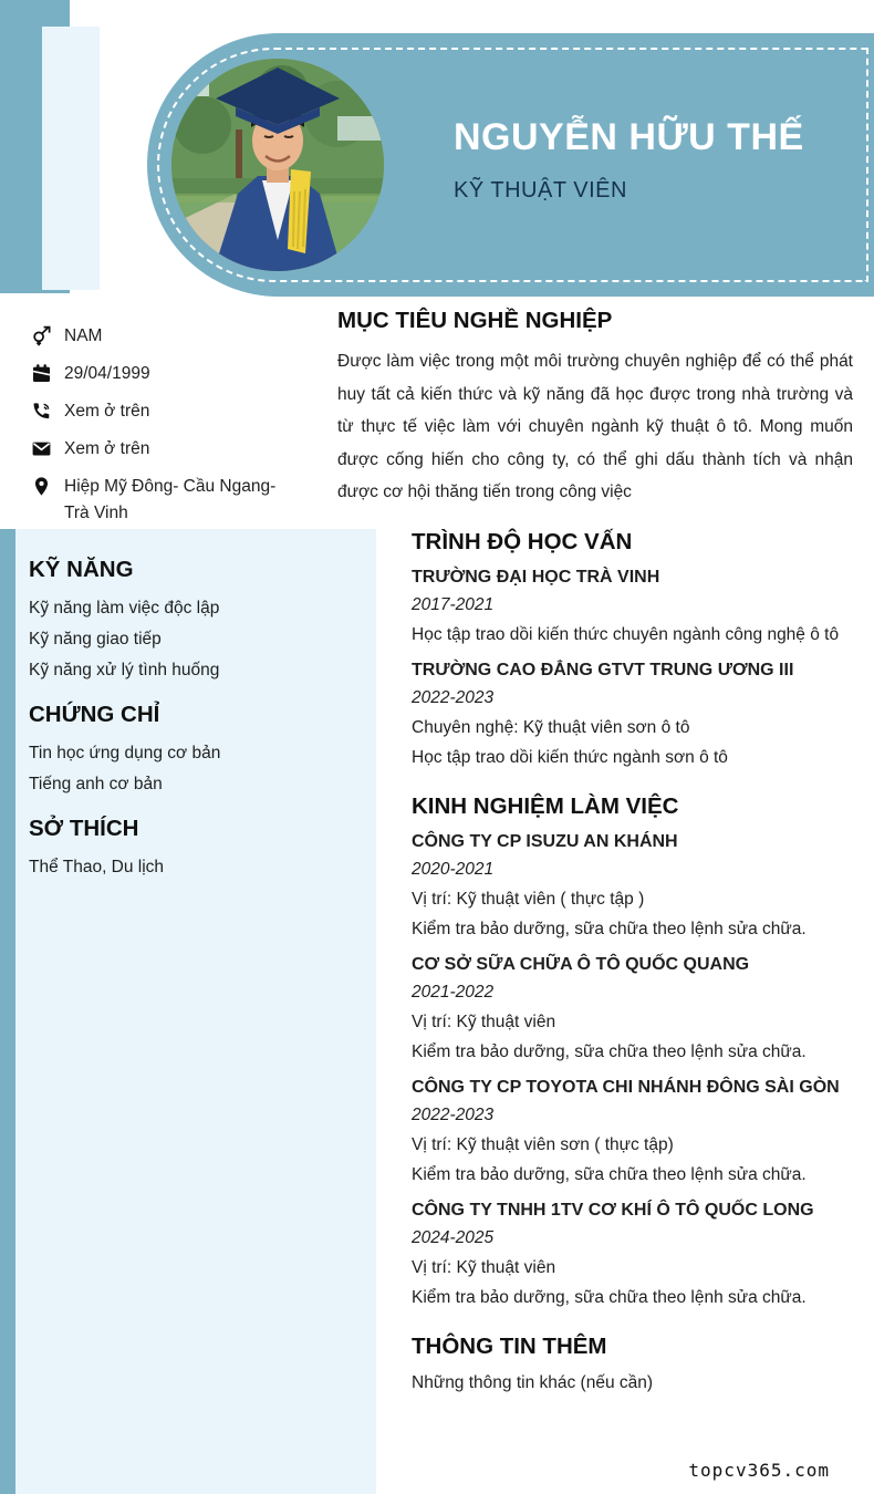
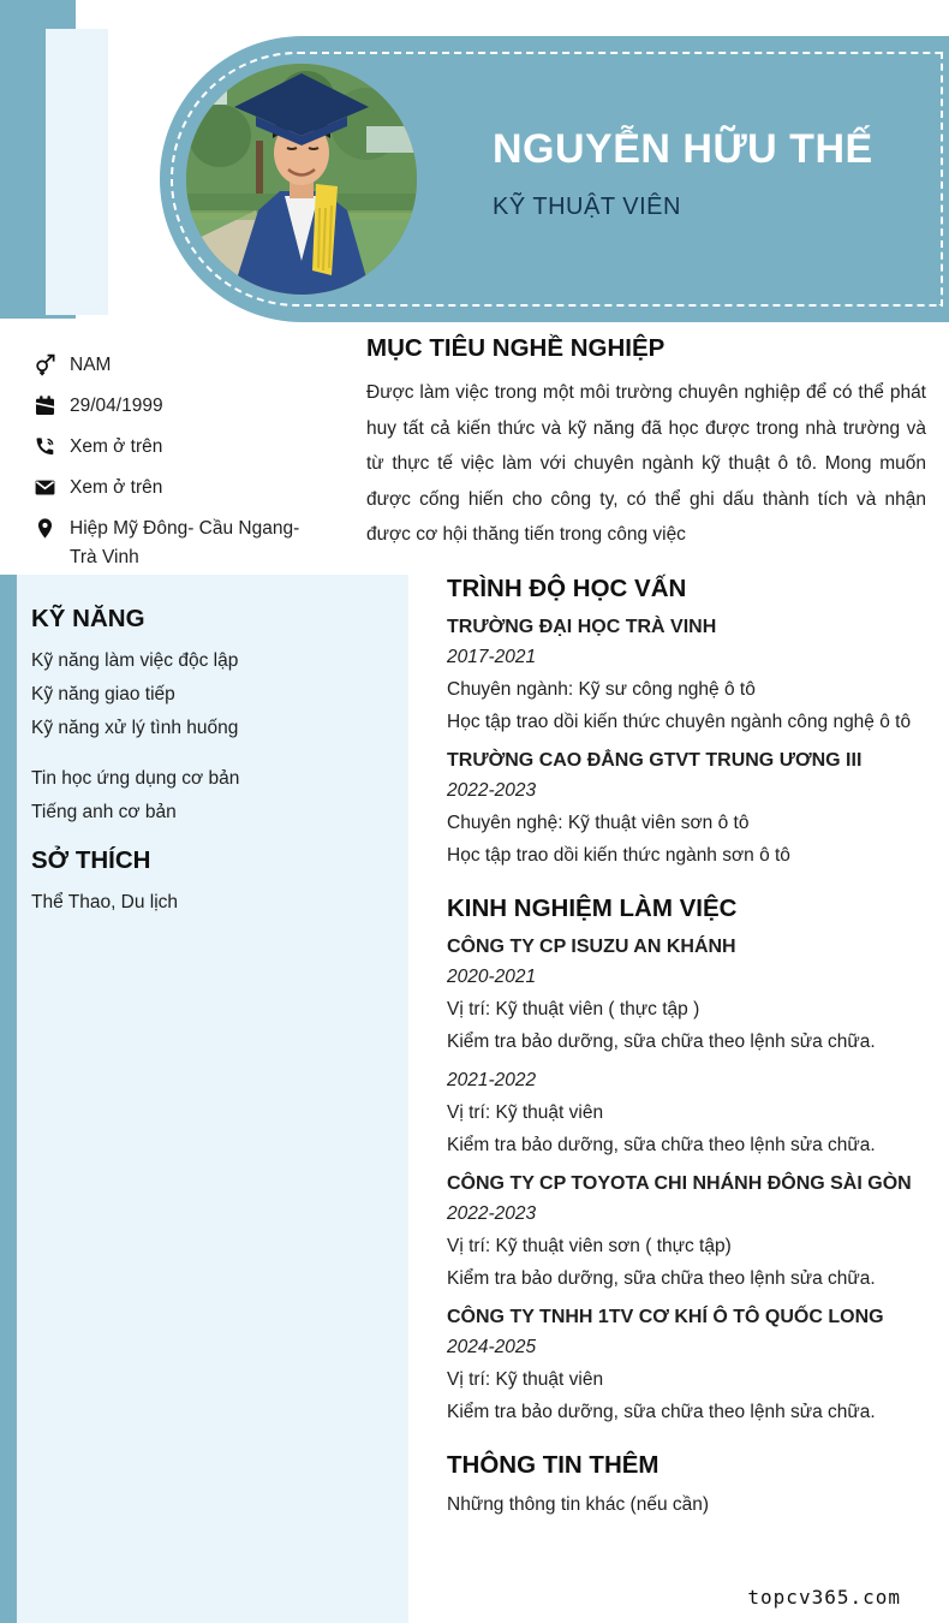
  NGUYỄN HỮU THẾ
  KỸ THUẬT VIÊN
  NAM
  29/04/1999
  Xem ở trên
  Xem ở trên
  Hiệp Mỹ Đông- Cầu Ngang- Trà Vinh
  MỤC TIÊU NGHỀ NGHIỆP
  Được làm việc trong một môi trường chuyên nghiệp để có thể phát huy tất cả kiến thức và kỹ năng đã học được trong nhà trường và từ thực tế việc làm với chuyên ngành kỹ thuật ô tô. Mong muốn được cống hiến cho công ty, có thể ghi dấu thành tích và nhận được cơ hội thăng tiến trong công việc
  KỸ NĂNG
  Kỹ năng làm việc độc lập
  Kỹ năng giao tiếp
  Kỹ năng xử lý tình huống
- CHỨNG CHỈ
  Tin học ứng dụng cơ bản
  Tiếng anh cơ bản
  SỞ THÍCH
  Thể Thao, Du lịch
  TRÌNH ĐỘ HỌC VẤN
  TRƯỜNG ĐẠI HỌC TRÀ VINH
  2017-2021
+ Chuyên ngành: Kỹ sư công nghệ ô tô
  Học tập trao dồi kiến thức chuyên ngành công nghệ ô tô
  TRƯỜNG CAO ĐẲNG GTVT TRUNG ƯƠNG III
  2022-2023
  Chuyên nghệ: Kỹ thuật viên sơn ô tô
  Học tập trao dồi kiến thức ngành sơn ô tô
  KINH NGHIỆM LÀM VIỆC
  CÔNG TY CP ISUZU AN KHÁNH
  2020-2021
  Vị trí: Kỹ thuật viên ( thực tập )
  Kiểm tra bảo dưỡng, sữa chữa theo lệnh sửa chữa.
- CƠ SỞ SỮA CHỮA Ô TÔ QUỐC QUANG
  2021-2022
  Vị trí: Kỹ thuật viên
  Kiểm tra bảo dưỡng, sữa chữa theo lệnh sửa chữa.
  CÔNG TY CP TOYOTA CHI NHÁNH ĐÔNG SÀI GÒN
  2022-2023
  Vị trí: Kỹ thuật viên sơn ( thực tập)
  Kiểm tra bảo dưỡng, sữa chữa theo lệnh sửa chữa.
  CÔNG TY TNHH 1TV CƠ KHÍ Ô TÔ QUỐC LONG
  2024-2025
  Vị trí: Kỹ thuật viên
  Kiểm tra bảo dưỡng, sữa chữa theo lệnh sửa chữa.
  THÔNG TIN THÊM
  Những thông tin khác (nếu cần)
  topcv365.com
